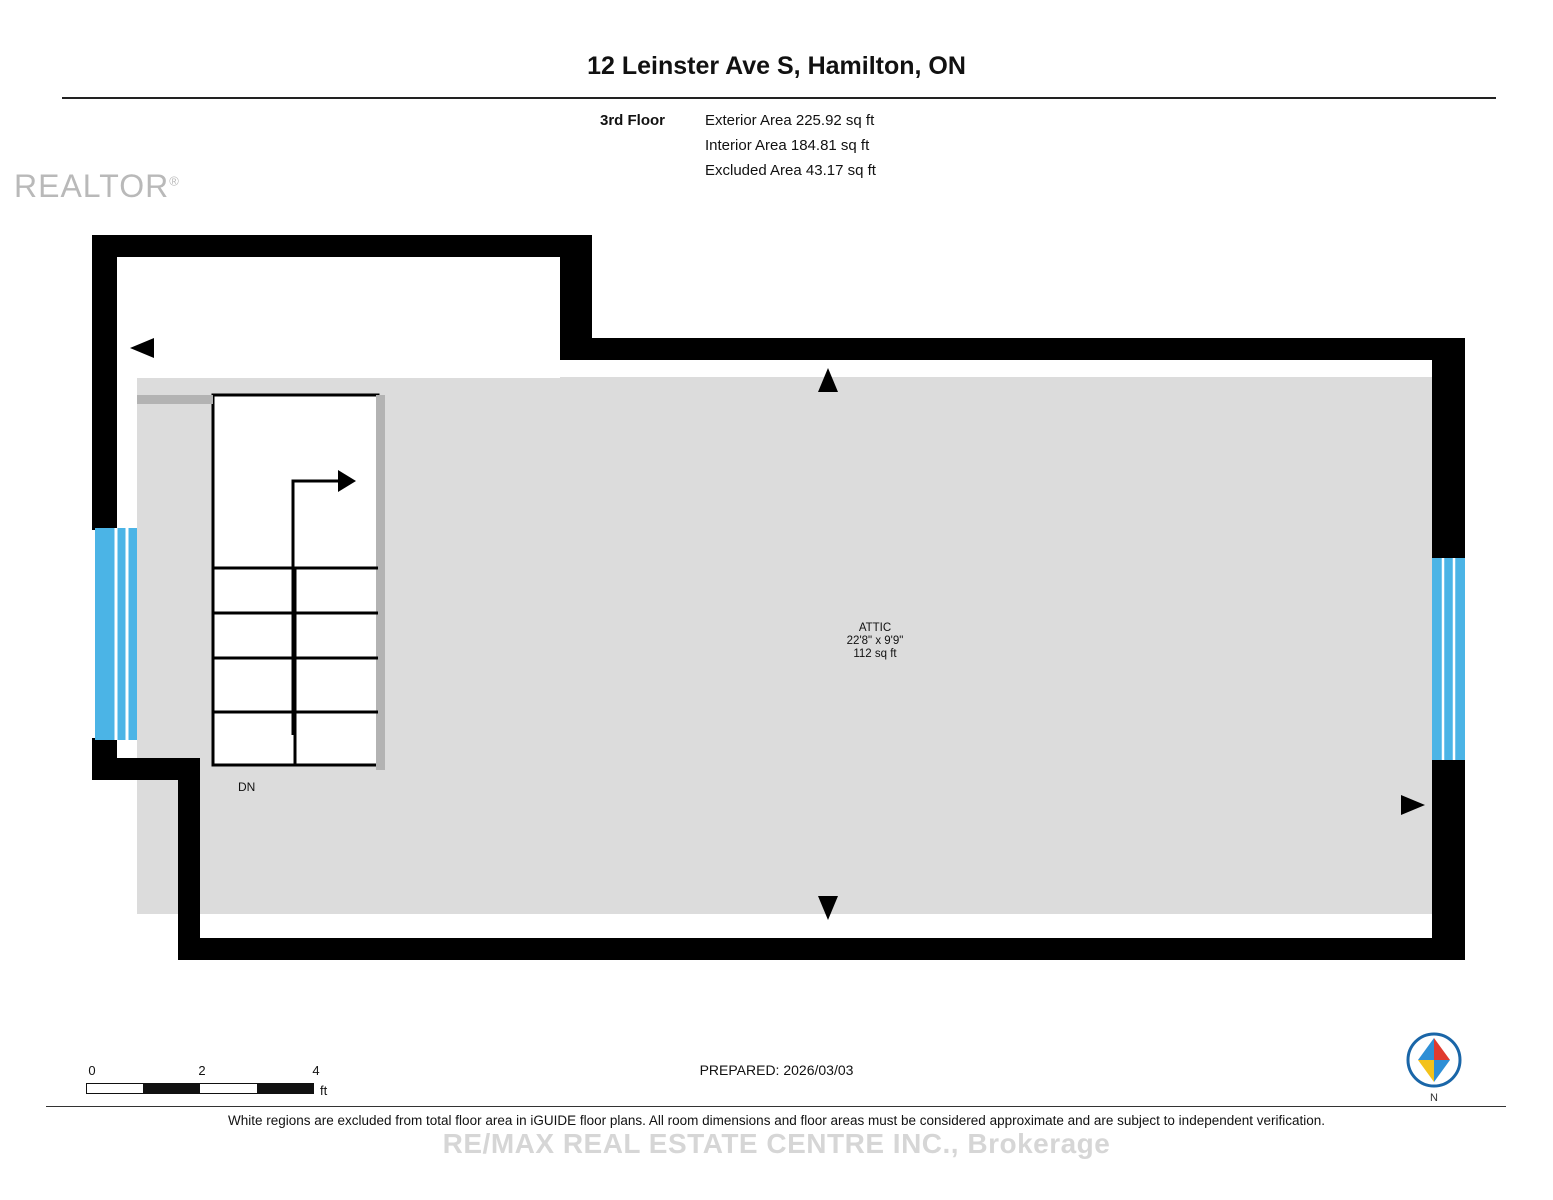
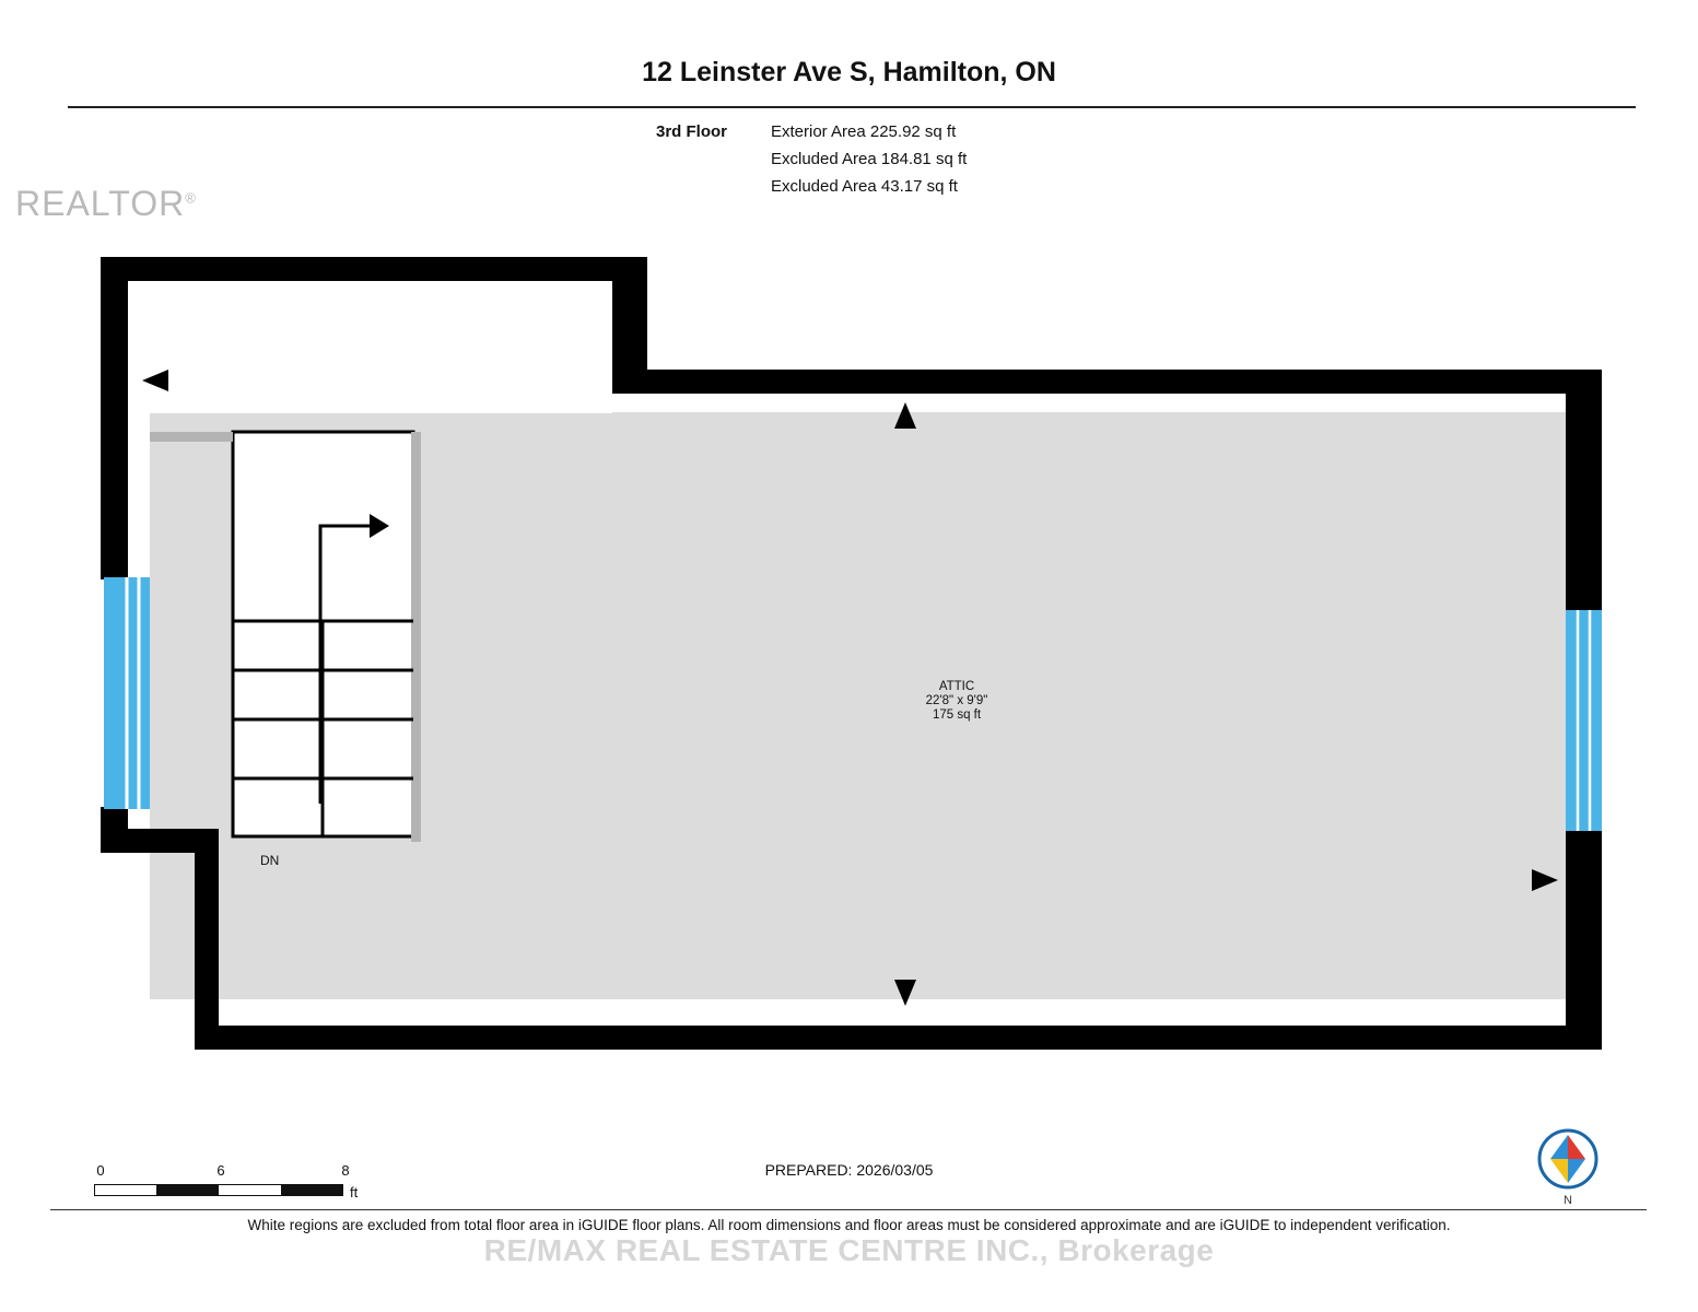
  REALTOR®
  12 Leinster Ave S, Hamilton, ON
  3rd Floor
  Exterior Area 225.92 sq ft
- Interior Area 184.81 sq ft
+ Excluded Area 184.81 sq ft
  Excluded Area 43.17 sq ft
  ATTIC
  22'8" x 9'9"
- 112 sq ft
+ 175 sq ft
  DN
  0
- 2
+ 6
- 4
+ 8
  ft
- PREPARED: 2026/03/03
+ PREPARED: 2026/03/05
  N
- White regions are excluded from total floor area in iGUIDE floor plans. All room dimensions and floor areas must be considered approximate and are subject to independent verification.
+ White regions are excluded from total floor area in iGUIDE floor plans. All room dimensions and floor areas must be considered approximate and are iGUIDE to independent verification.
  RE/MAX REAL ESTATE CENTRE INC., Brokerage
